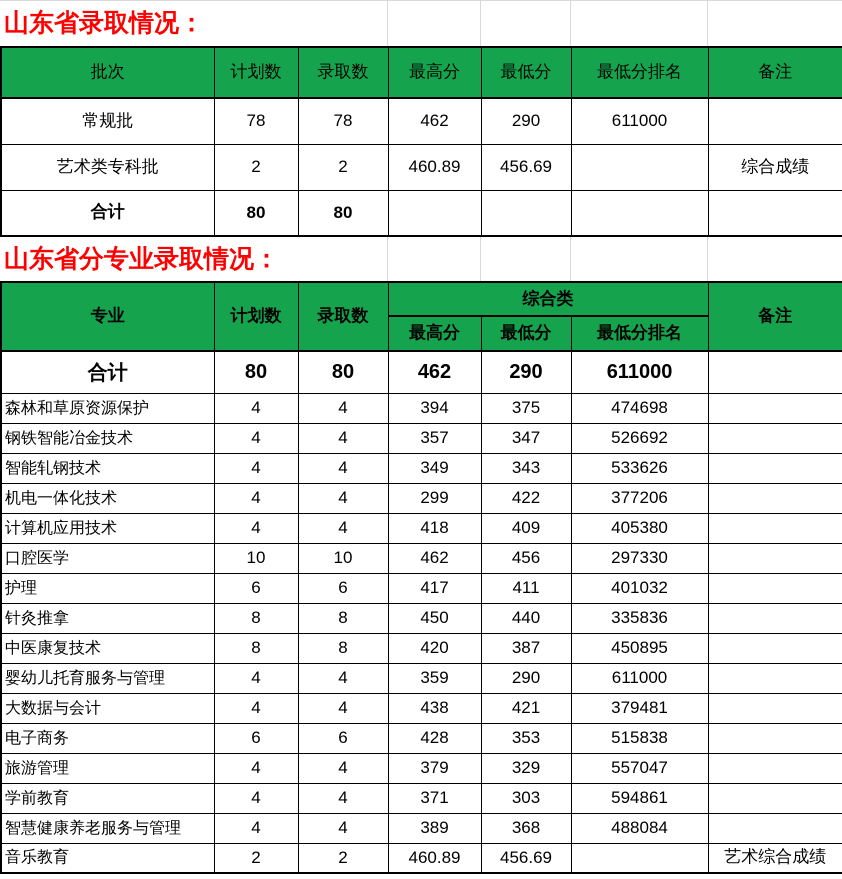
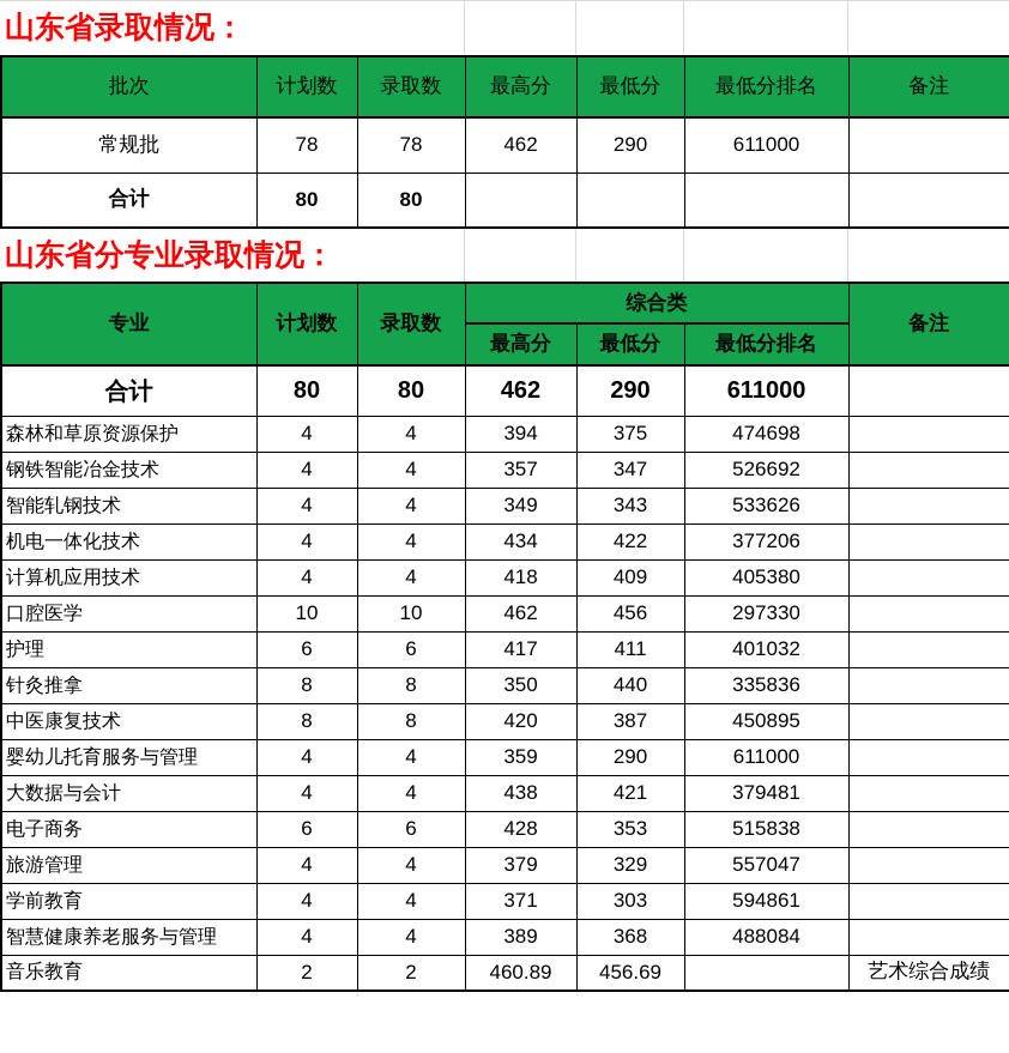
  山东省录取情况：
  批次	计划数	录取数	最高分	最低分	最低分排名	备注
  常规批	78	78	462	290	611000
- 艺术类专科批	2	2	460.89	456.69		综合成绩
  合计	80	80
  山东省分专业录取情况：
  专业	计划数	录取数	综合类	备注
  最高分	最低分	最低分排名
  合计	80	80	462	290	611000
  森林和草原资源保护	4	4	394	375	474698
  钢铁智能冶金技术	4	4	357	347	526692
  智能轧钢技术	4	4	349	343	533626
- 机电一体化技术	4	4	299	422	377206
+ 机电一体化技术	4	4	434	422	377206
  计算机应用技术	4	4	418	409	405380
  口腔医学	10	10	462	456	297330
  护理	6	6	417	411	401032
- 针灸推拿	8	8	450	440	335836
+ 针灸推拿	8	8	350	440	335836
  中医康复技术	8	8	420	387	450895
  婴幼儿托育服务与管理	4	4	359	290	611000
  大数据与会计	4	4	438	421	379481
  电子商务	6	6	428	353	515838
  旅游管理	4	4	379	329	557047
  学前教育	4	4	371	303	594861
  智慧健康养老服务与管理	4	4	389	368	488084
  音乐教育	2	2	460.89	456.69		艺术综合成绩
